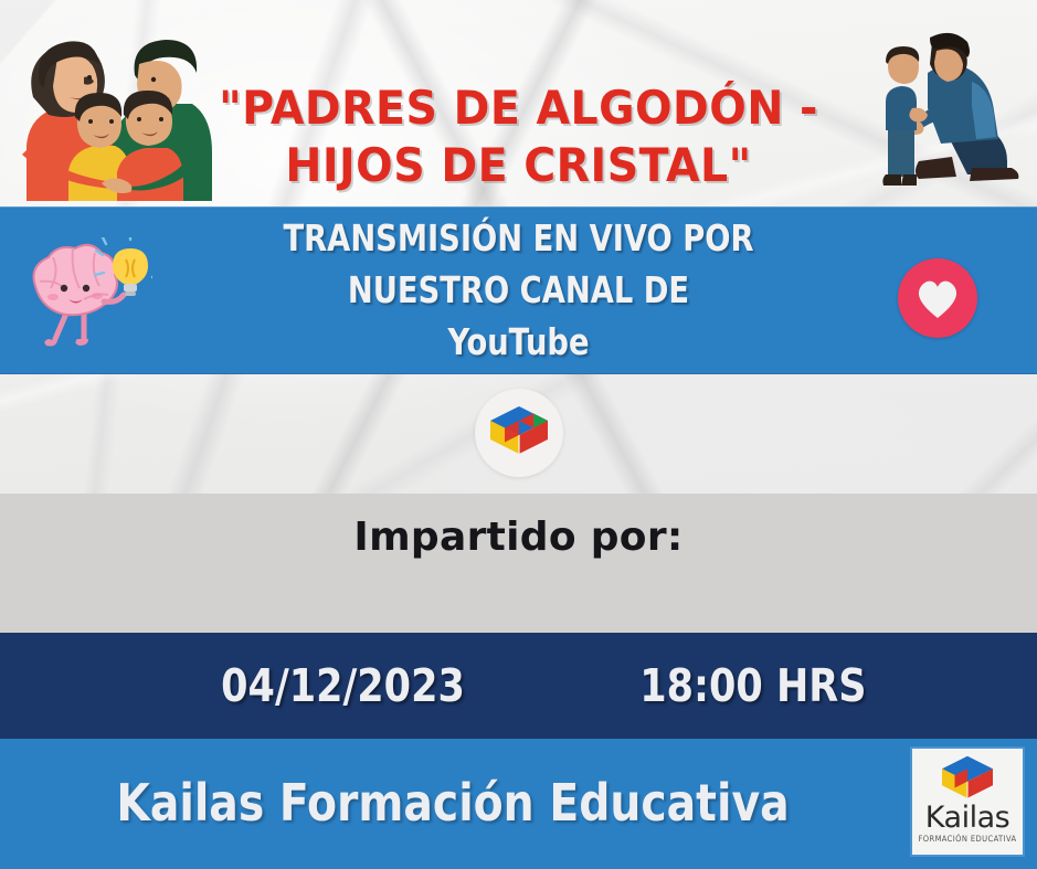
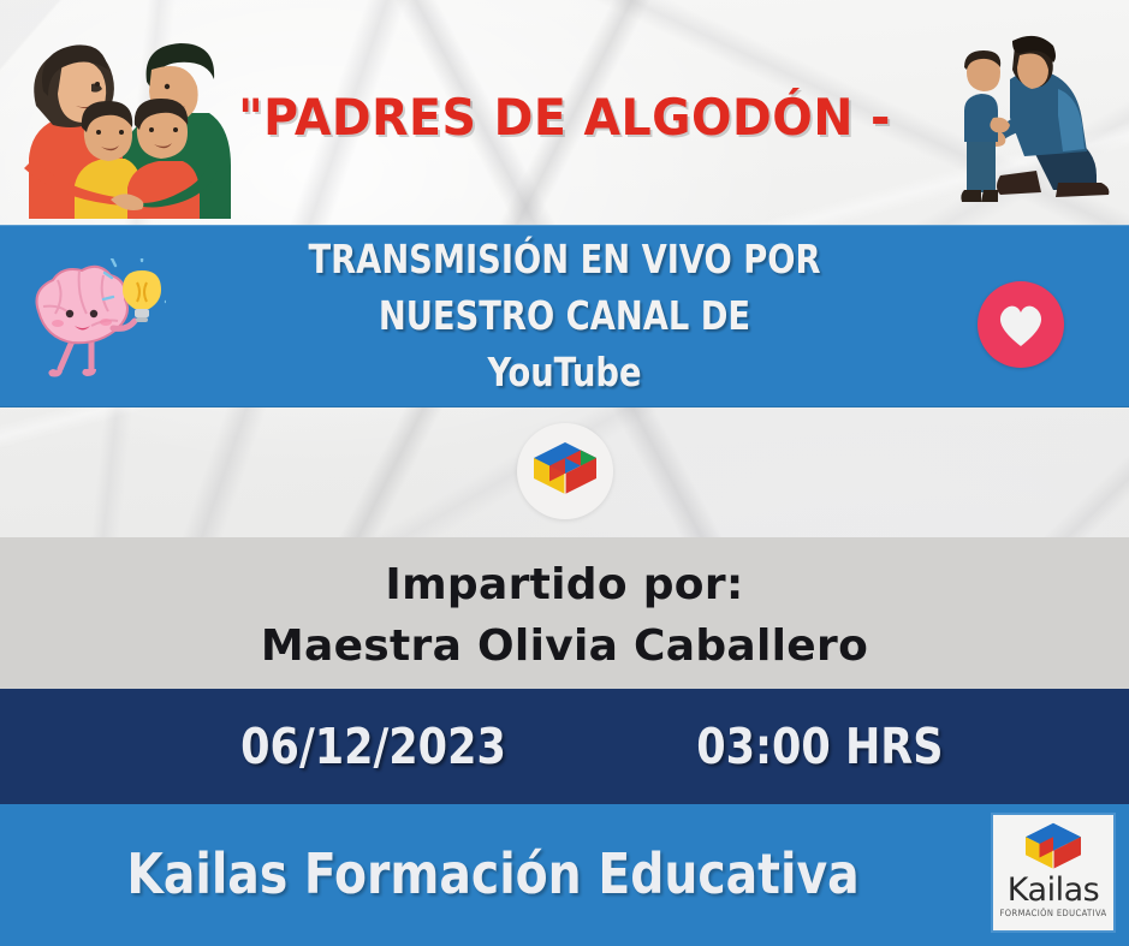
  "PADRES DE ALGODÓN -
- HIJOS DE CRISTAL"
  TRANSMISIÓN EN VIVO POR
  NUESTRO CANAL DE
  YouTube
  Impartido por:
+ Maestra Olivia Caballero
- 04/12/2023
+ 06/12/2023
- 18:00 HRS
+ 03:00 HRS
  Kailas Formación Educativa
  Kailas
  FORMACIÓN EDUCATIVA
